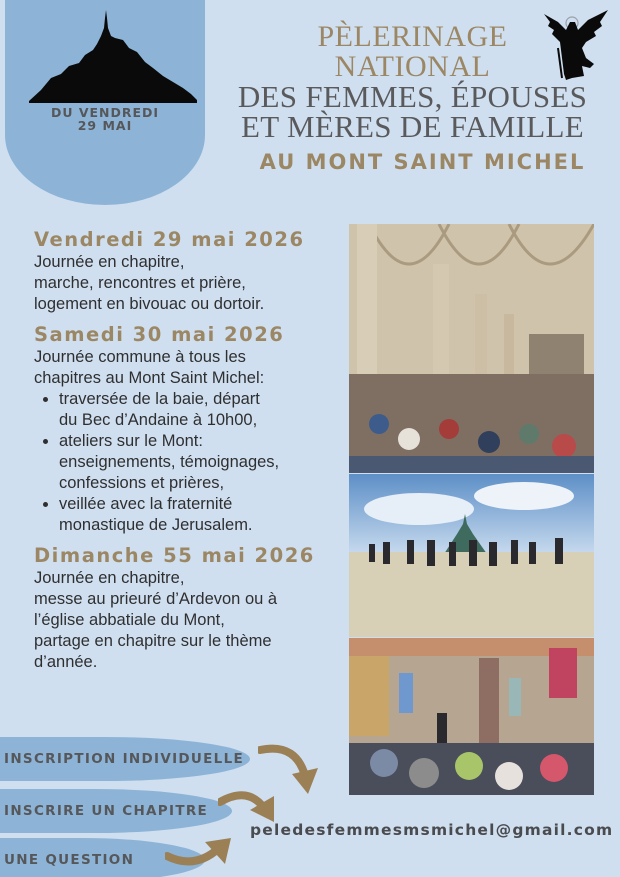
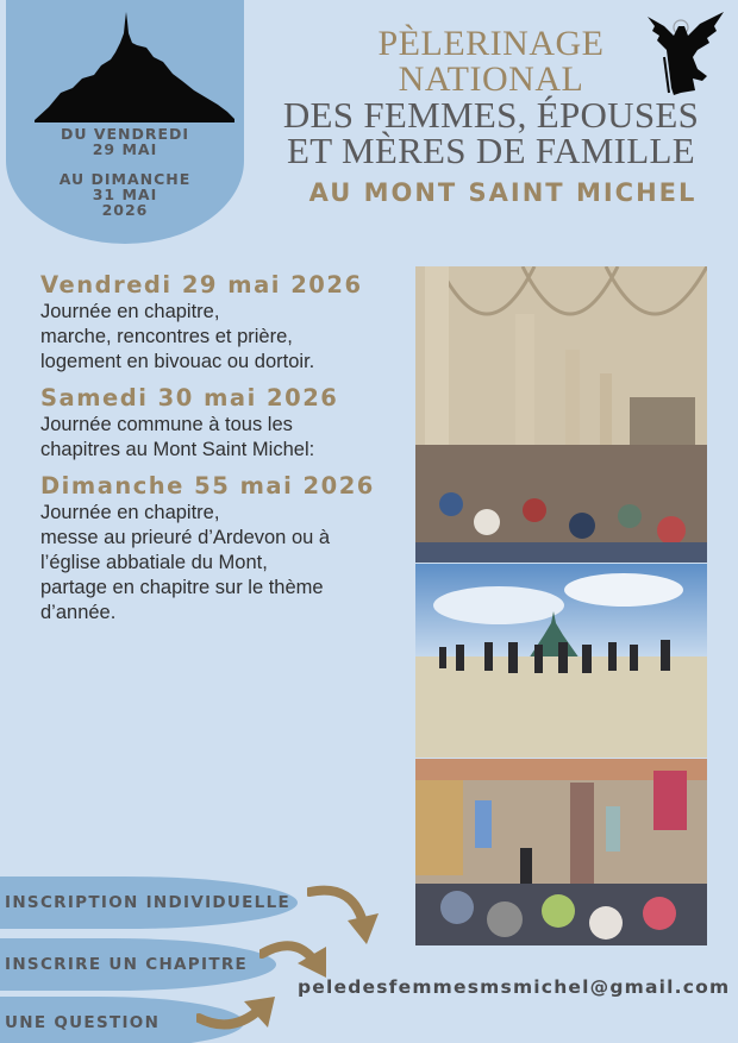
  DU VENDREDI
  29 MAI
+ AU DIMANCHE
+ 31 MAI
+ 2026
  PÈLERINAGE
  NATIONAL
  DES FEMMES, ÉPOUSES
  ET MÈRES DE FAMILLE
  AU MONT SAINT MICHEL
  Vendredi 29 mai 2026
  Journée en chapitre,
  marche, rencontres et prière,
  logement en bivouac ou dortoir.
  Samedi 30 mai 2026
  Journée commune à tous les
  chapitres au Mont Saint Michel:
- traversée de la baie, départ
- du Bec d’Andaine à 10h00,
- ateliers sur le Mont:
- enseignements, témoignages,
- confessions et prières,
- veillée avec la fraternité
- monastique de Jerusalem.
  Dimanche 55 mai 2026
  Journée en chapitre,
  messe au prieuré d’Ardevon ou à
  l’église abbatiale du Mont,
  partage en chapitre sur le thème
  d’année.
  INSCRIPTION INDIVIDUELLE
  INSCRIRE UN CHAPITRE
  UNE QUESTION
  peledesfemmesmsmichel@gmail.com
